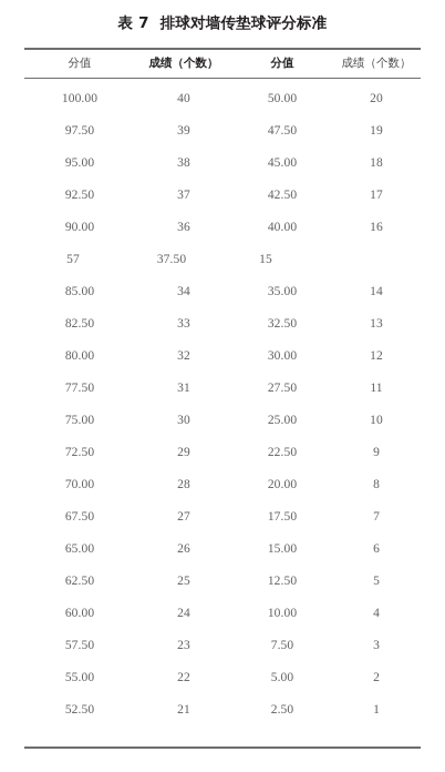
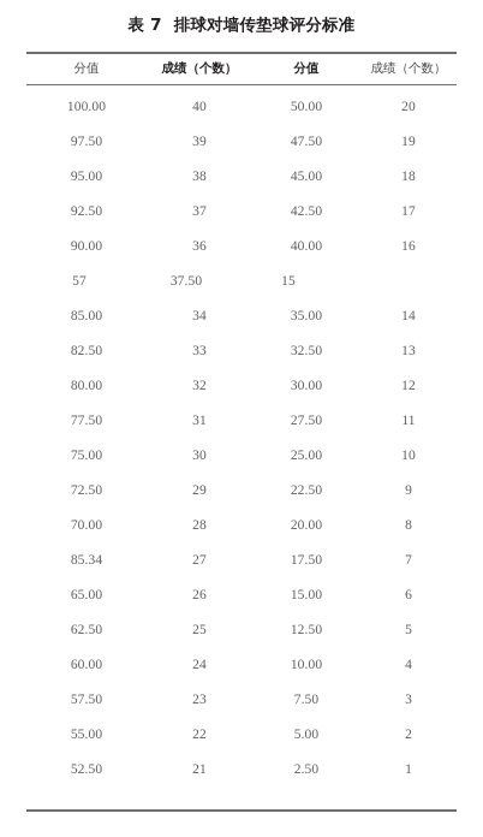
  表 7 排球对墙传垫球评分标准
  分值
  成绩（个数）
  分值
  成绩（个数）
  100.00
  40
  50.00
  20
  97.50
  39
  47.50
  19
  95.00
  38
  45.00
  18
  92.50
  37
  42.50
  17
  90.00
  36
  40.00
  16
  57
  37.50
  15
  85.00
  34
  35.00
  14
  82.50
  33
  32.50
  13
  80.00
  32
  30.00
  12
  77.50
  31
  27.50
  11
  75.00
  30
  25.00
  10
  72.50
  29
  22.50
  9
  70.00
  28
  20.00
  8
- 67.50
+ 85.34
  27
  17.50
  7
  65.00
  26
  15.00
  6
  62.50
  25
  12.50
  5
  60.00
  24
  10.00
  4
  57.50
  23
  7.50
  3
  55.00
  22
  5.00
  2
  52.50
  21
  2.50
  1
